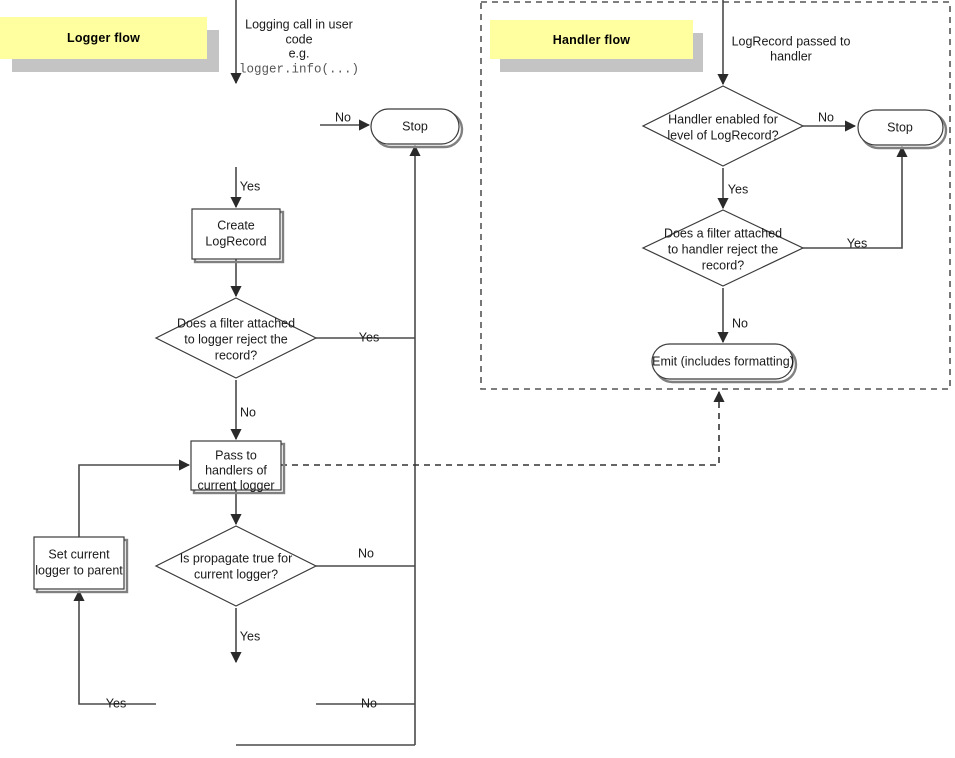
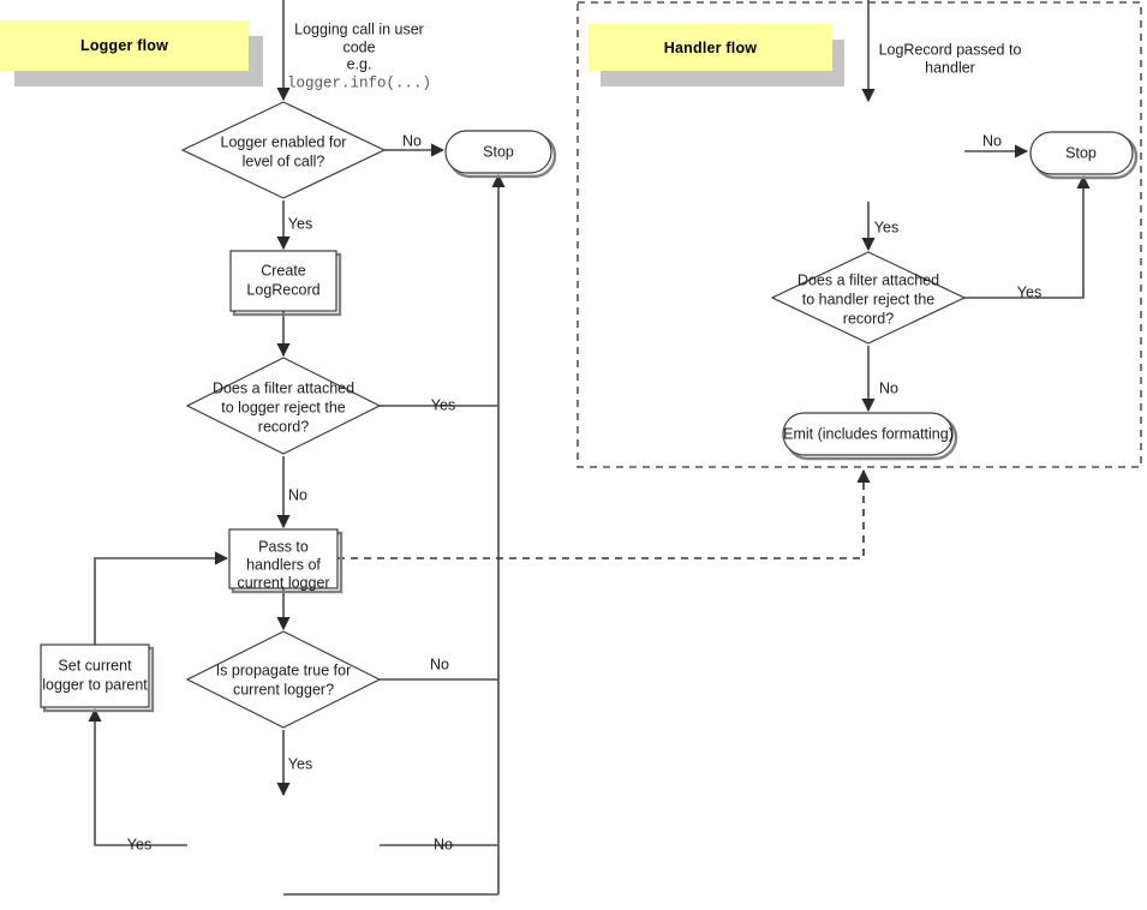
  Logger flow
  Handler flow
+ Logger enabled for
+ level of call?
  Stop
  Create
  LogRecord
  Does a filter attached
  to logger reject the
  record?
  Pass to
  handlers of
  current logger
  Is propagate true for
  current logger?
  Set current
  logger to parent
  Logging call in user
  code
  e.g.
  logger.info(...)
  No
  Yes
  Yes
  No
  No
  Yes
  Yes
  No
- Handler enabled for
- level of LogRecord?
  Stop
  Does a filter attached
  to handler reject the
  record?
  Emit (includes formatting)
  LogRecord passed to
  handler
  No
  Yes
  Yes
  No
